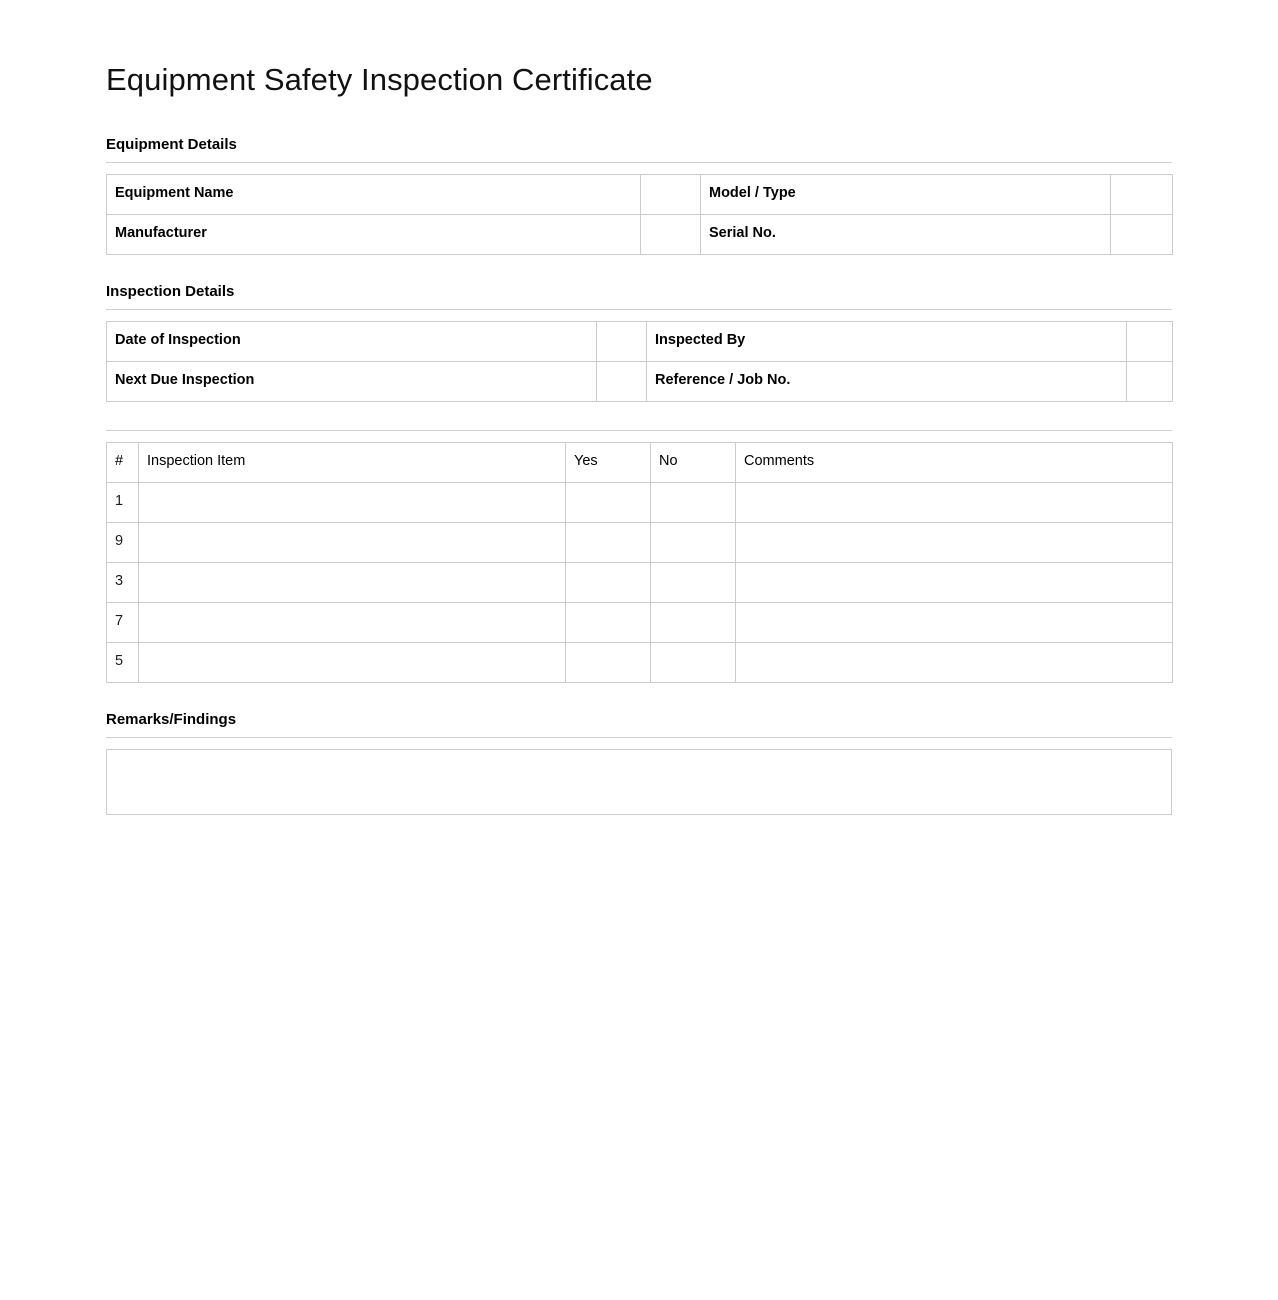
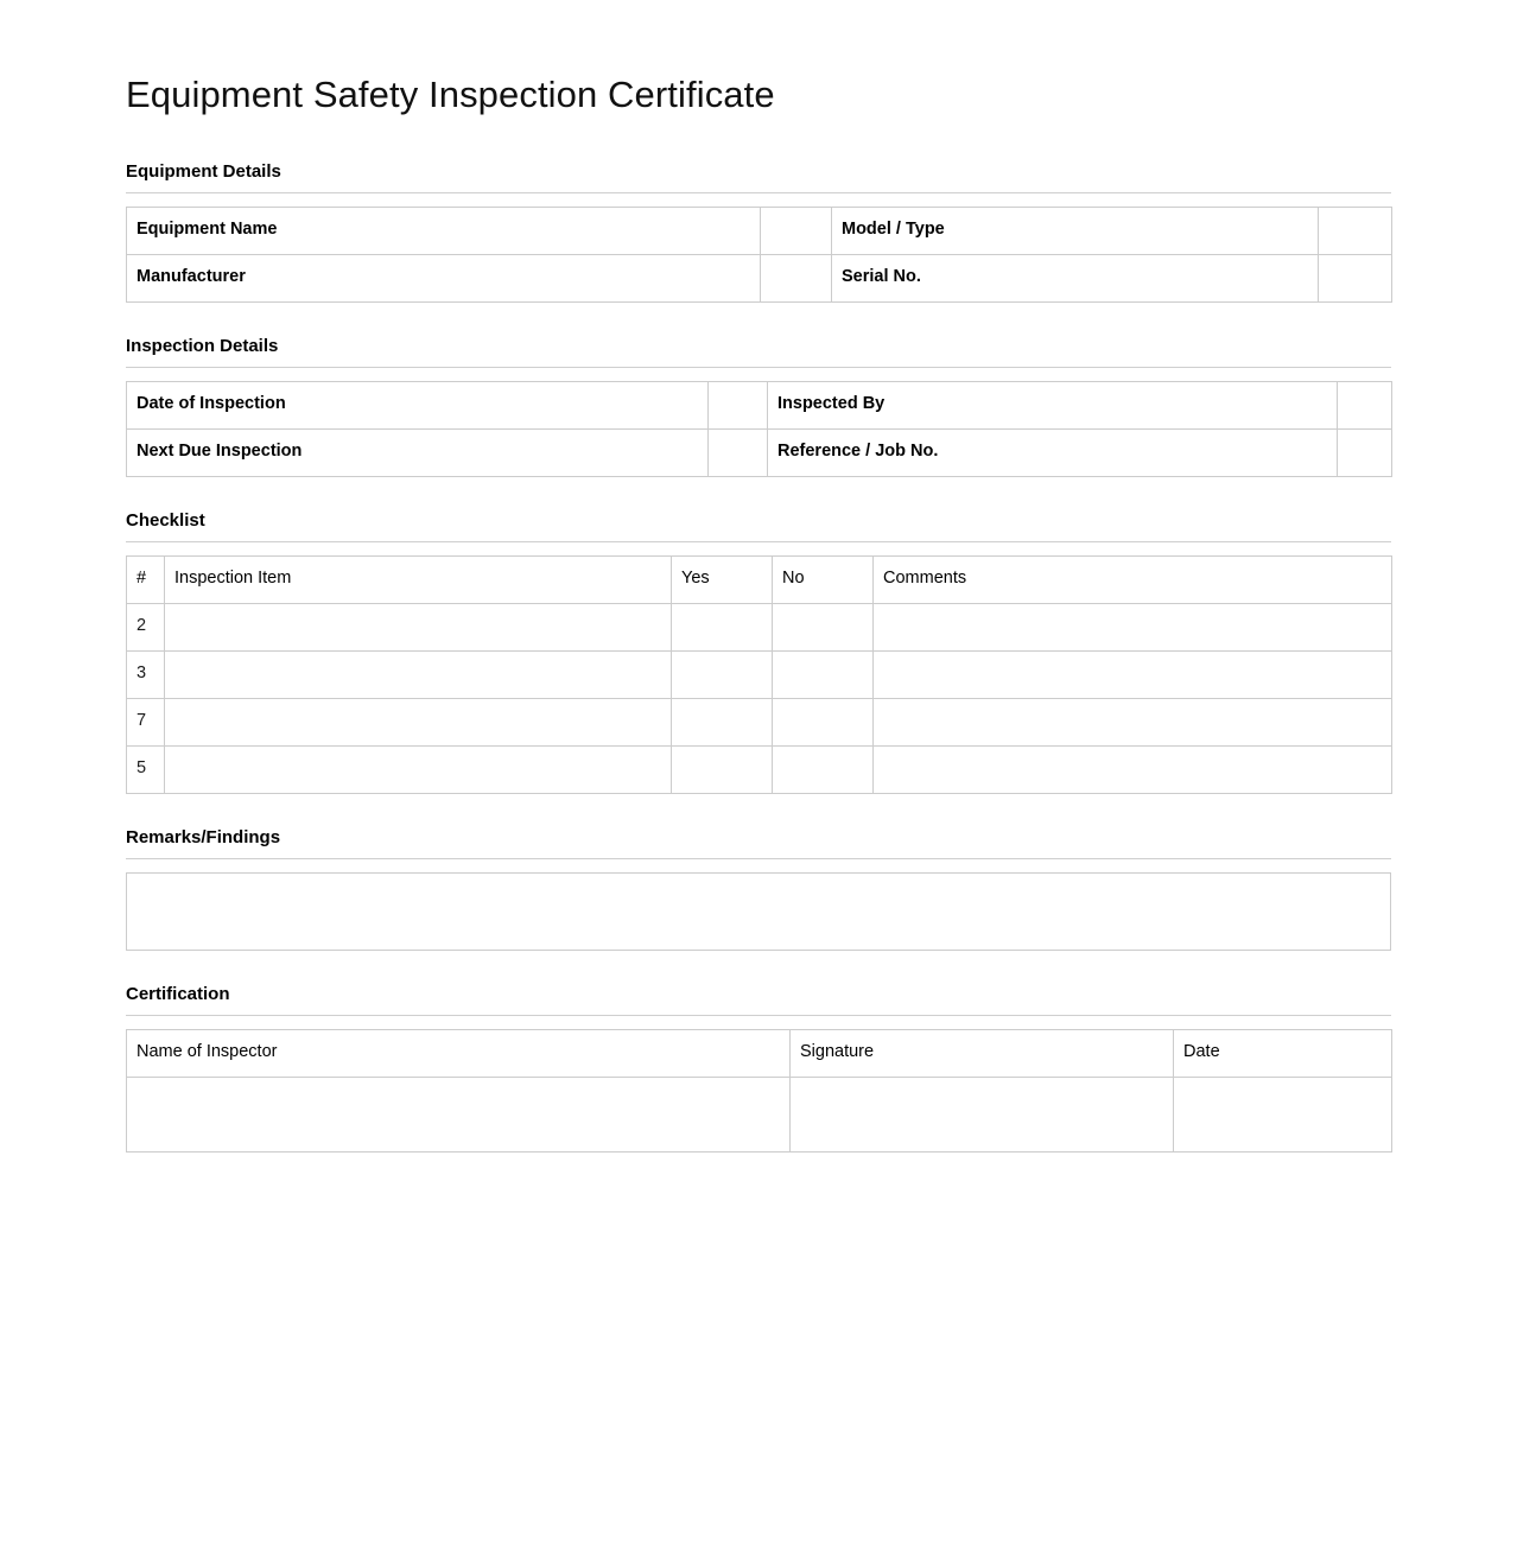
  Equipment Safety Inspection Certificate
  Equipment Details
  Equipment Name		Model / Type
  Manufacturer		Serial No.
  Inspection Details
  Date of Inspection		Inspected By
  Next Due Inspection		Reference / Job No.
+ Checklist
  #	Inspection Item	Yes	No	Comments
- 1
- 9
+ 2
  3
  7
  5
  Remarks/Findings
+ Certification
+ Name of Inspector	Signature	Date
